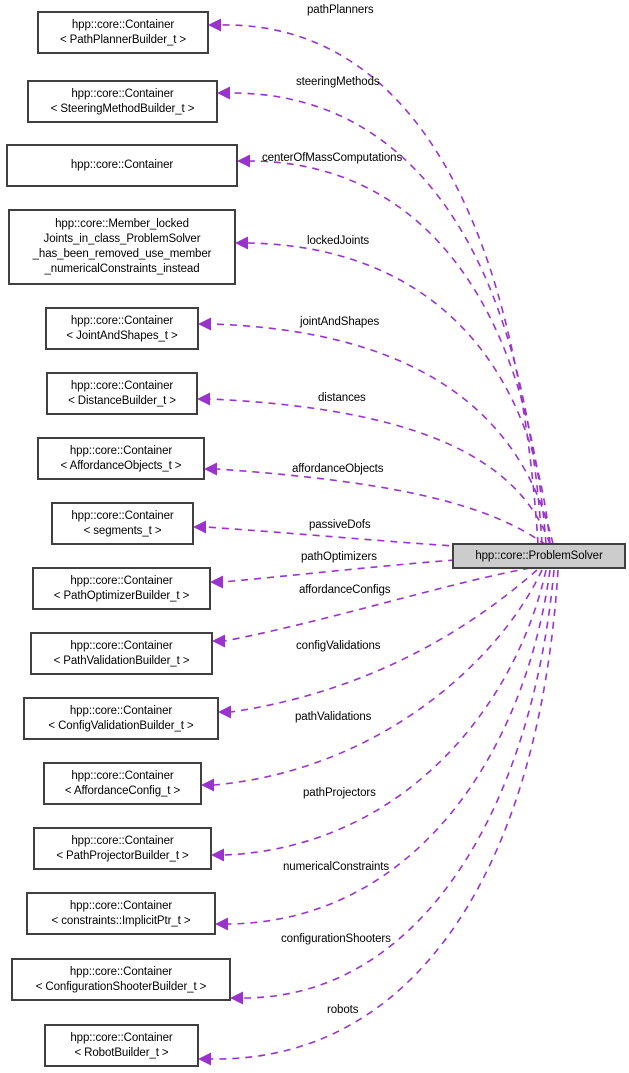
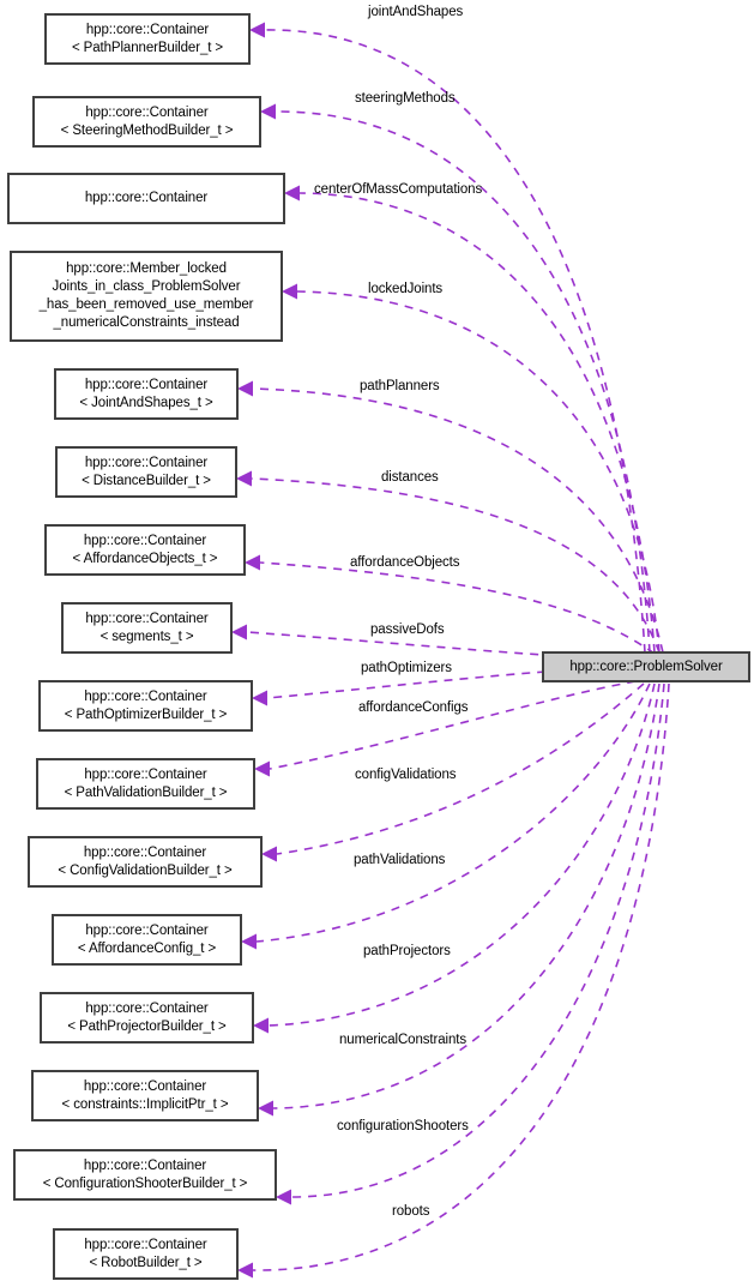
  hpp::core::Container
  < PathPlannerBuilder_t >
  hpp::core::Container
  < SteeringMethodBuilder_t >
  hpp::core::Container
  hpp::core::Member_locked
  Joints_in_class_ProblemSolver
  _has_been_removed_use_member
  _numericalConstraints_instead
  hpp::core::Container
  < JointAndShapes_t >
  hpp::core::Container
  < DistanceBuilder_t >
  hpp::core::Container
  < AffordanceObjects_t >
  hpp::core::Container
  < segments_t >
  hpp::core::Container
  < PathOptimizerBuilder_t >
  hpp::core::Container
  < PathValidationBuilder_t >
  hpp::core::Container
  < ConfigValidationBuilder_t >
  hpp::core::Container
  < AffordanceConfig_t >
  hpp::core::Container
  < PathProjectorBuilder_t >
  hpp::core::Container
  < constraints::ImplicitPtr_t >
  hpp::core::Container
  < ConfigurationShooterBuilder_t >
  hpp::core::Container
  < RobotBuilder_t >
  hpp::core::ProblemSolver
- pathPlanners
+ jointAndShapes
  steeringMethods
  centerOfMassComputations
  lockedJoints
- jointAndShapes
+ pathPlanners
  distances
  affordanceObjects
  passiveDofs
  pathOptimizers
  affordanceConfigs
  configValidations
  pathValidations
  pathProjectors
  numericalConstraints
  configurationShooters
  robots
